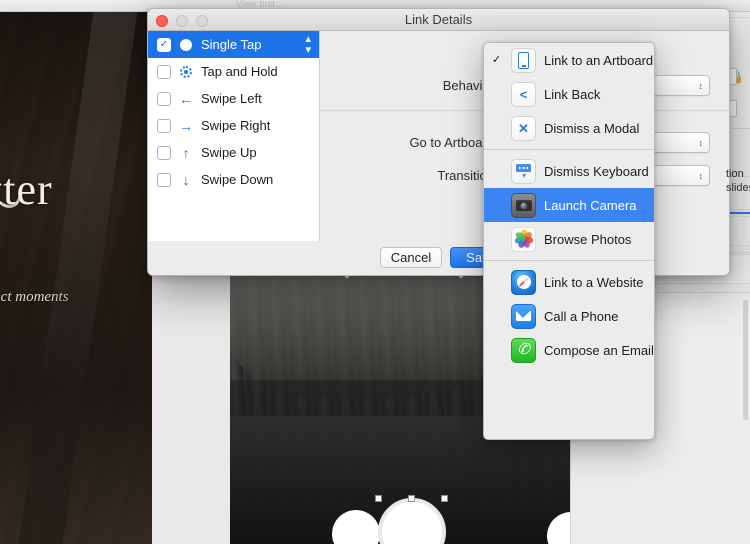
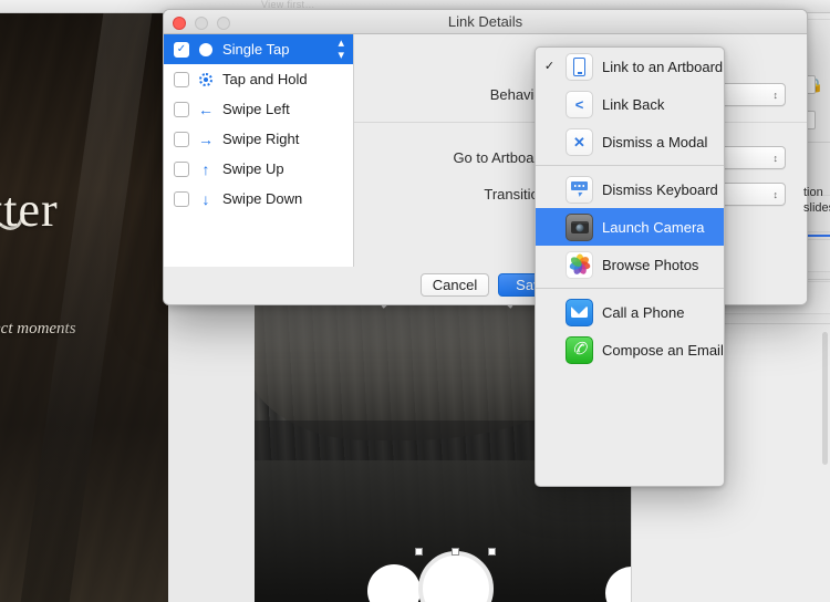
  ter
  View first…
  Link Details
  ✓
  Single Tap
  ▴
  ▾
  Tap and Hold
  ←
  Swipe Left
  →
  Swipe Right
  ↑
  Swipe Up
  ↓
  Swipe Down
  Behavi
  ↕
  Go to Artboa
  ↕
  Transiti
  ↕
  Cancel
  ✓
  Link to an Artboard
  <
  Link Back
  ✕
  Dismiss a Modal
  ▾
  Dismiss Keyboard
  Launch Camera
  Browse Photos
- Link to a Website
  Call a Phone
  Compose an Email
  tion
